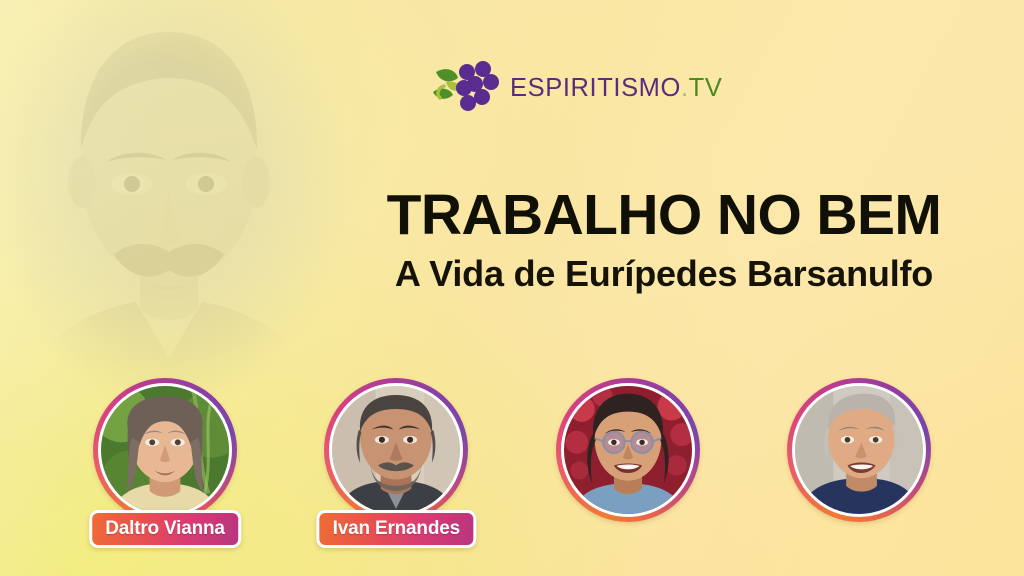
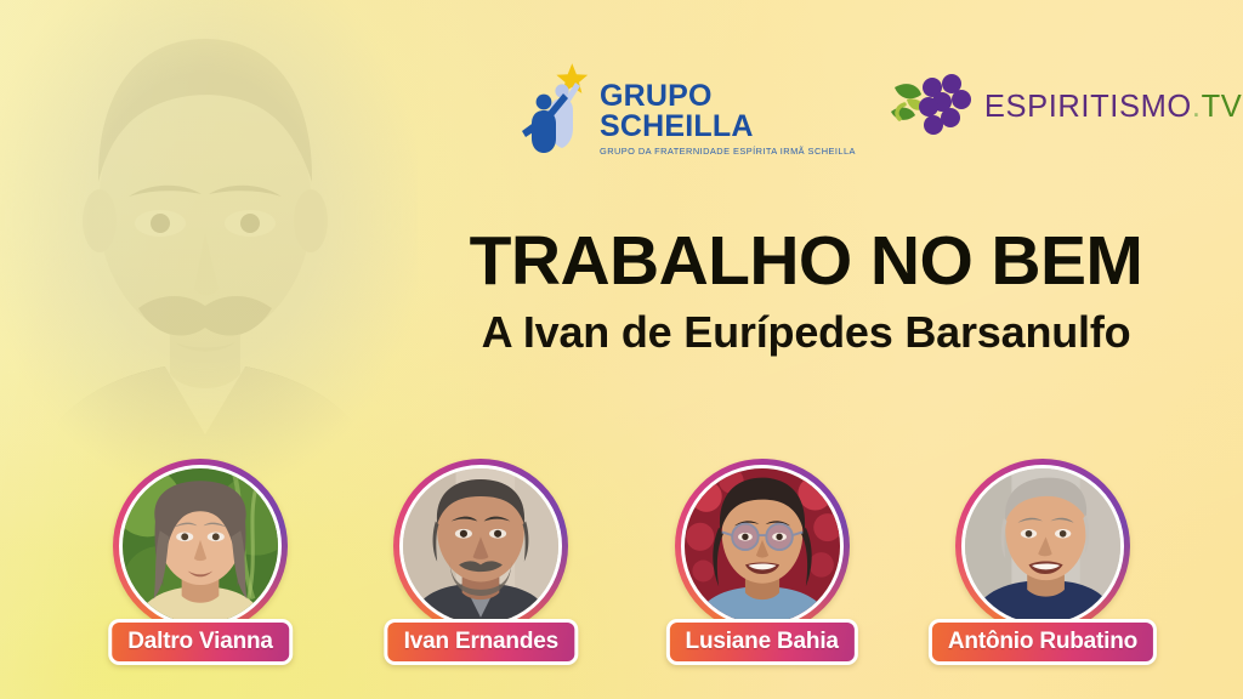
+ GRUPO SCHEILLA
+ GRUPO DA FRATERNIDADE ESPÍRITA IRMÃ SCHEILLA
  ESPIRITISMO.TV
  TRABALHO NO BEM
- A Vida de Eurípedes Barsanulfo
+ A Ivan de Eurípedes Barsanulfo
  Daltro Vianna
  Ivan Ernandes
+ Lusiane Bahia
+ Antônio Rubatino
